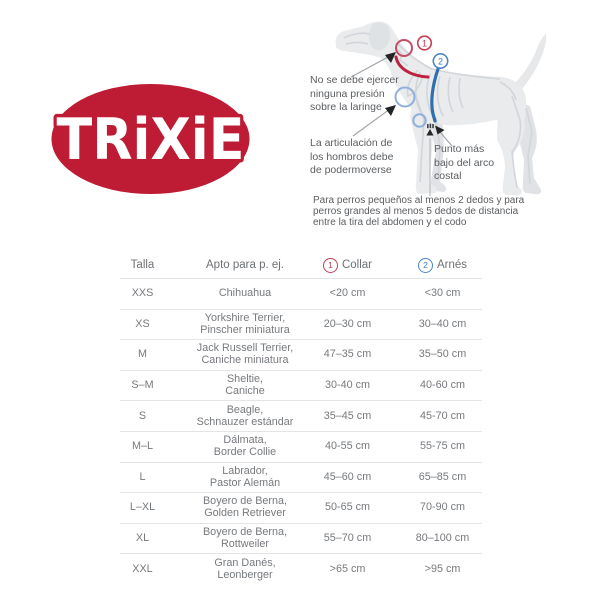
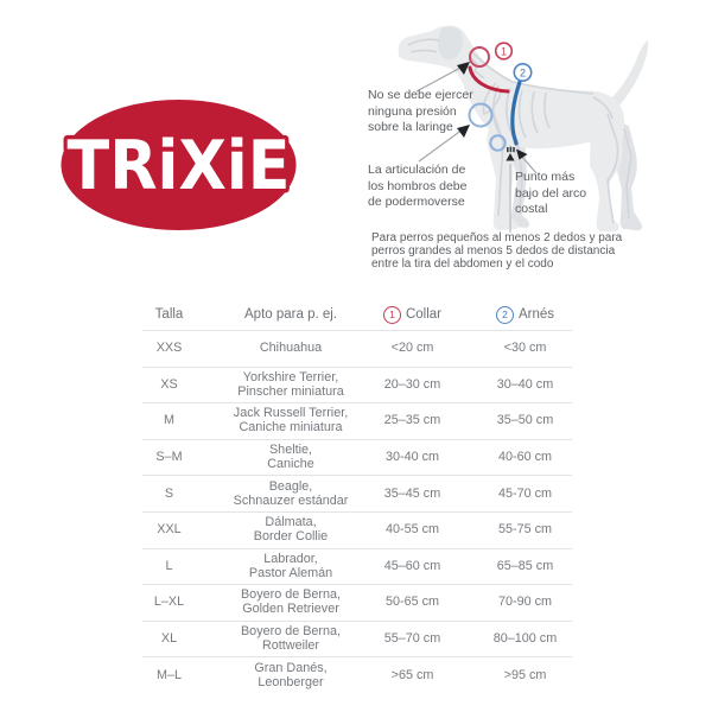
  TRiXiE
  1
  2
  No se debe ejercer
  ninguna presión
  sobre la laringe
  La articulación de
  los hombros debe
  de podermoverse
  Punto más
  bajo del arco
  costal
  Para perros pequeños al menos 2 dedos y para
  perros grandes al menos 5 dedos de distancia
  entre la tira del abdomen y el codo
  Talla
  Apto para p. ej.
  1
  Collar
  2
  Arnés
  XXS
  Chihuahua
  <20 cm
  <30 cm
  XS
  Yorkshire Terrier,
  Pinscher miniatura
  20–30 cm
  30–40 cm
  M
  Jack Russell Terrier,
  Caniche miniatura
- 47–35 cm
+ 25–35 cm
  35–50 cm
  S–M
  Sheltie,
  Caniche
  30-40 cm
  40-60 cm
  S
  Beagle,
  Schnauzer estándar
  35–45 cm
  45-70 cm
- M–L
+ XXL
  Dálmata,
  Border Collie
  40-55 cm
  55-75 cm
  L
  Labrador,
  Pastor Alemán
  45–60 cm
  65–85 cm
  L–XL
  Boyero de Berna,
  Golden Retriever
  50-65 cm
  70-90 cm
  XL
  Boyero de Berna,
  Rottweiler
  55–70 cm
  80–100 cm
- XXL
+ M–L
  Gran Danés,
  Leonberger
  >65 cm
  >95 cm
